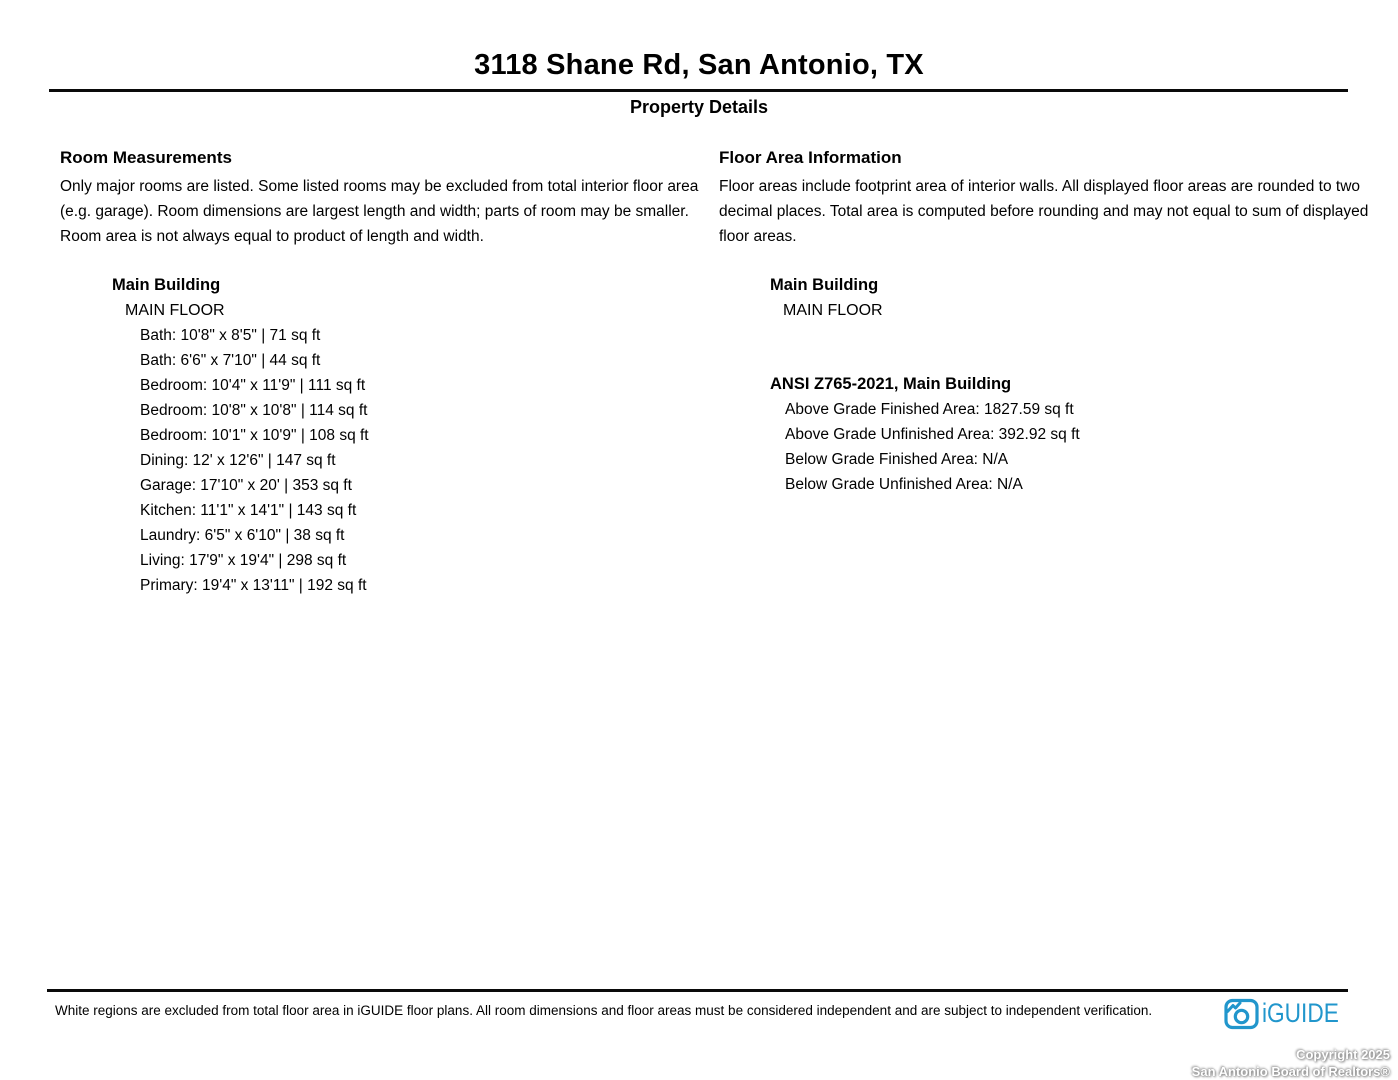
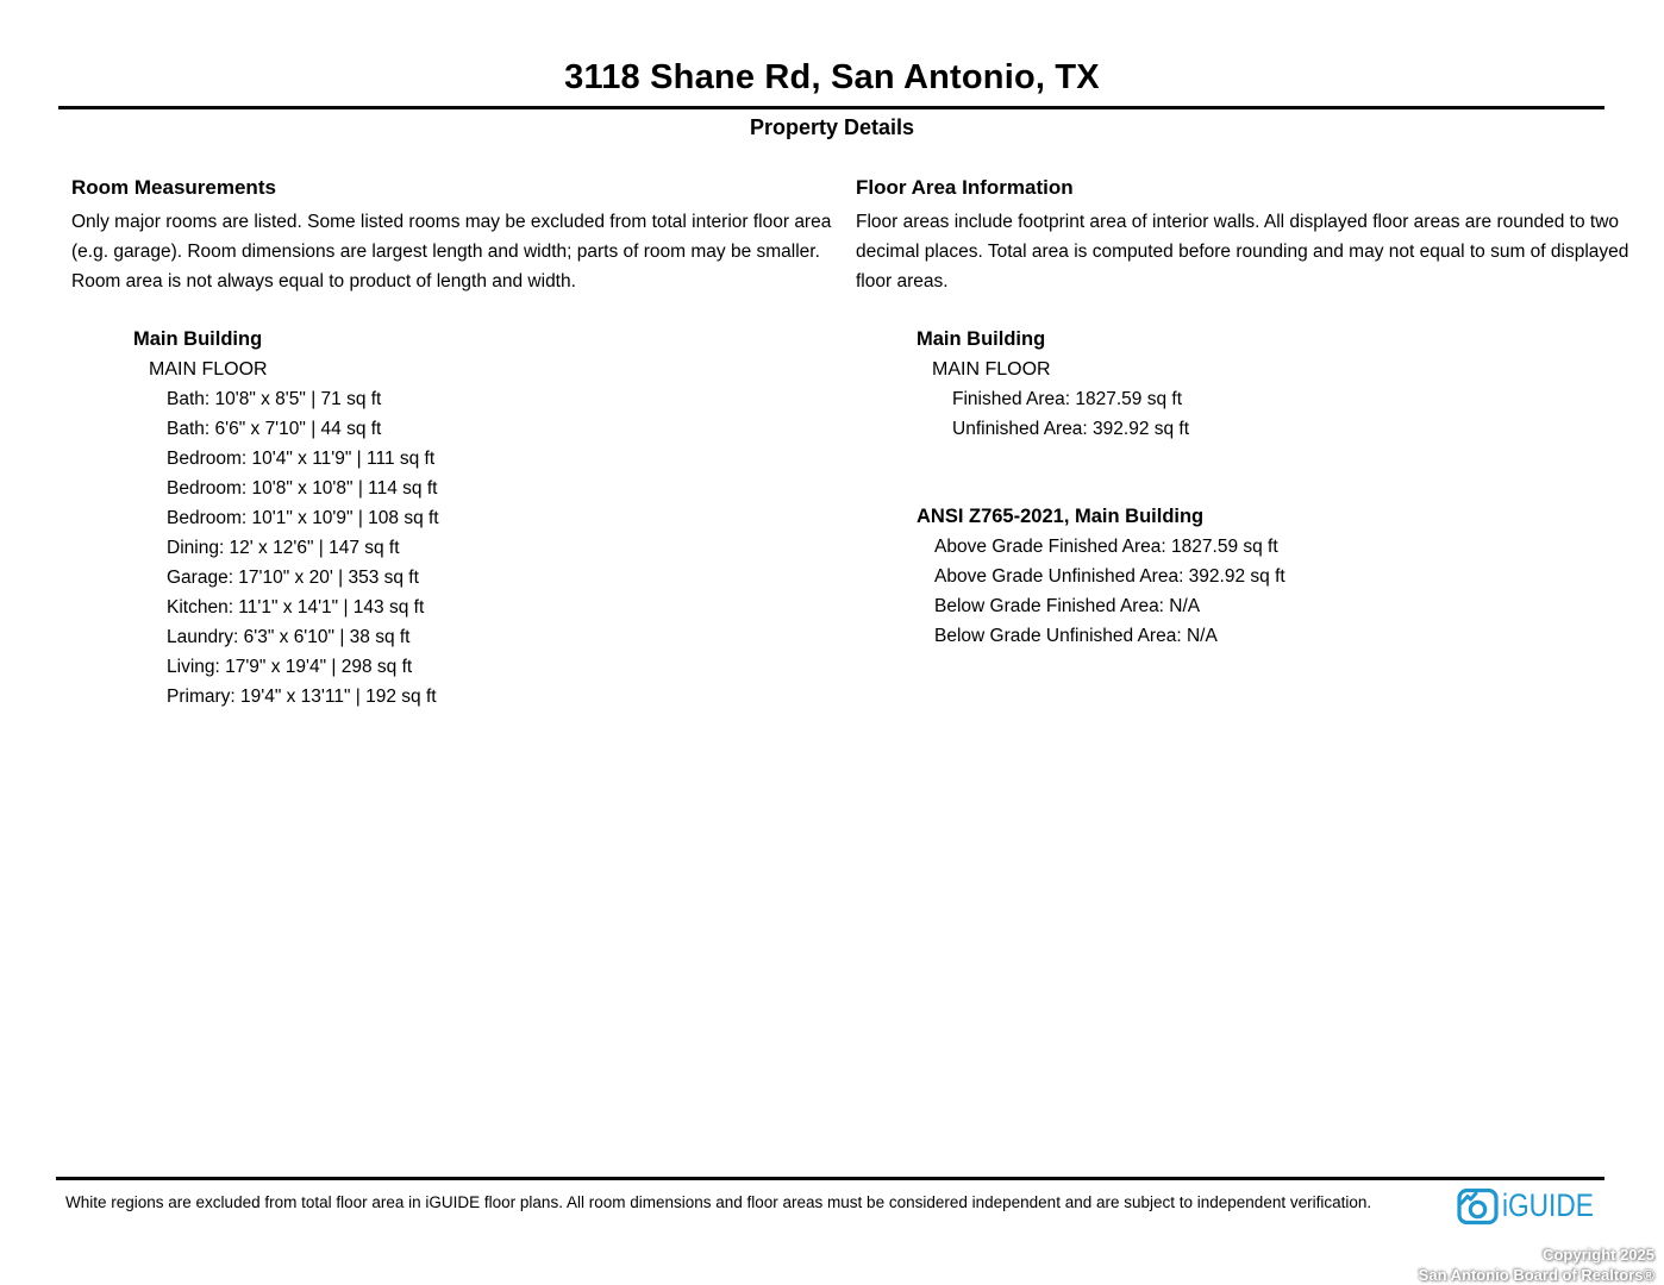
  3118 Shane Rd, San Antonio, TX
  Property Details
  Room Measurements
  Only major rooms are listed. Some listed rooms may be excluded from total interior floor area
  (e.g. garage). Room dimensions are largest length and width; parts of room may be smaller.
  Room area is not always equal to product of length and width.
  Main Building
  MAIN FLOOR
  Bath: 10'8" x 8'5" | 71 sq ft
  Bath: 6'6" x 7'10" | 44 sq ft
  Bedroom: 10'4" x 11'9" | 111 sq ft
  Bedroom: 10'8" x 10'8" | 114 sq ft
  Bedroom: 10'1" x 10'9" | 108 sq ft
  Dining: 12' x 12'6" | 147 sq ft
  Garage: 17'10" x 20' | 353 sq ft
  Kitchen: 11'1" x 14'1" | 143 sq ft
- Laundry: 6'5" x 6'10" | 38 sq ft
+ Laundry: 6'3" x 6'10" | 38 sq ft
  Living: 17'9" x 19'4" | 298 sq ft
  Primary: 19'4" x 13'11" | 192 sq ft
  Floor Area Information
  Floor areas include footprint area of interior walls. All displayed floor areas are rounded to two
  decimal places. Total area is computed before rounding and may not equal to sum of displayed
  floor areas.
  Main Building
  MAIN FLOOR
+ Finished Area: 1827.59 sq ft
+ Unfinished Area: 392.92 sq ft
  ANSI Z765-2021, Main Building
  Above Grade Finished Area: 1827.59 sq ft
  Above Grade Unfinished Area: 392.92 sq ft
  Below Grade Finished Area: N/A
  Below Grade Unfinished Area: N/A
  White regions are excluded from total floor area in iGUIDE floor plans. All room dimensions and floor areas must be considered independent and are subject to independent verification.
  iGUIDE
  Copyright 2025
  San Antonio Board of Realtors®
